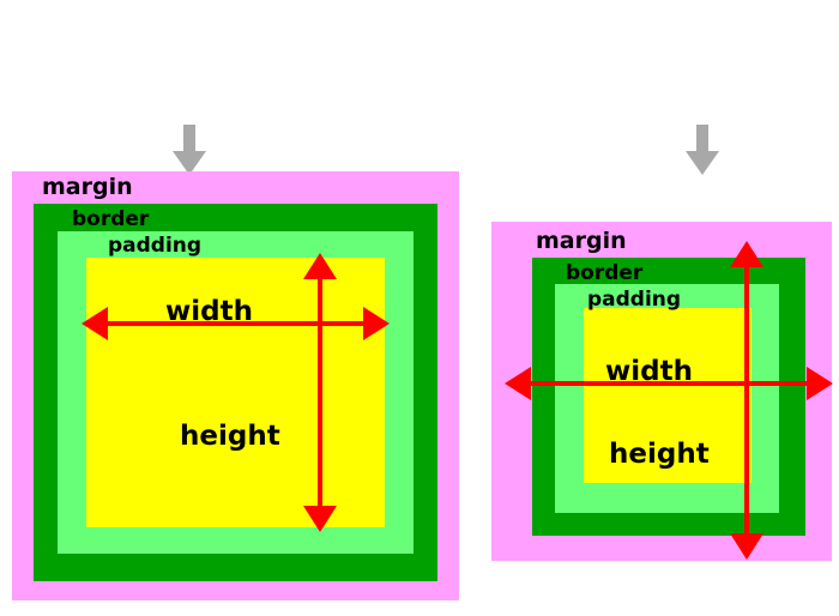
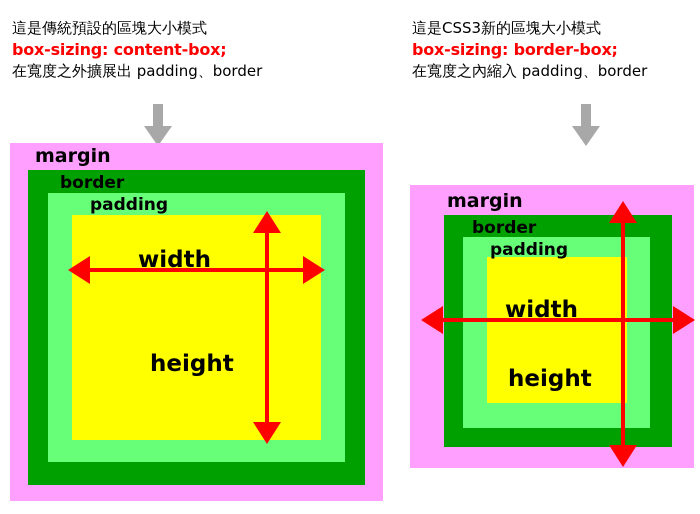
+ 這是傳統預設的區塊大小模式
+ box-sizing: content-box;
+ 在寬度之外擴展出 padding、border
+ 這是CSS3新的區塊大小模式
+ box-sizing: border-box;
+ 在寬度之內縮入 padding、border
  margin
  border
  padding
  width
  height
  margin
  border
  padding
  width
  height
